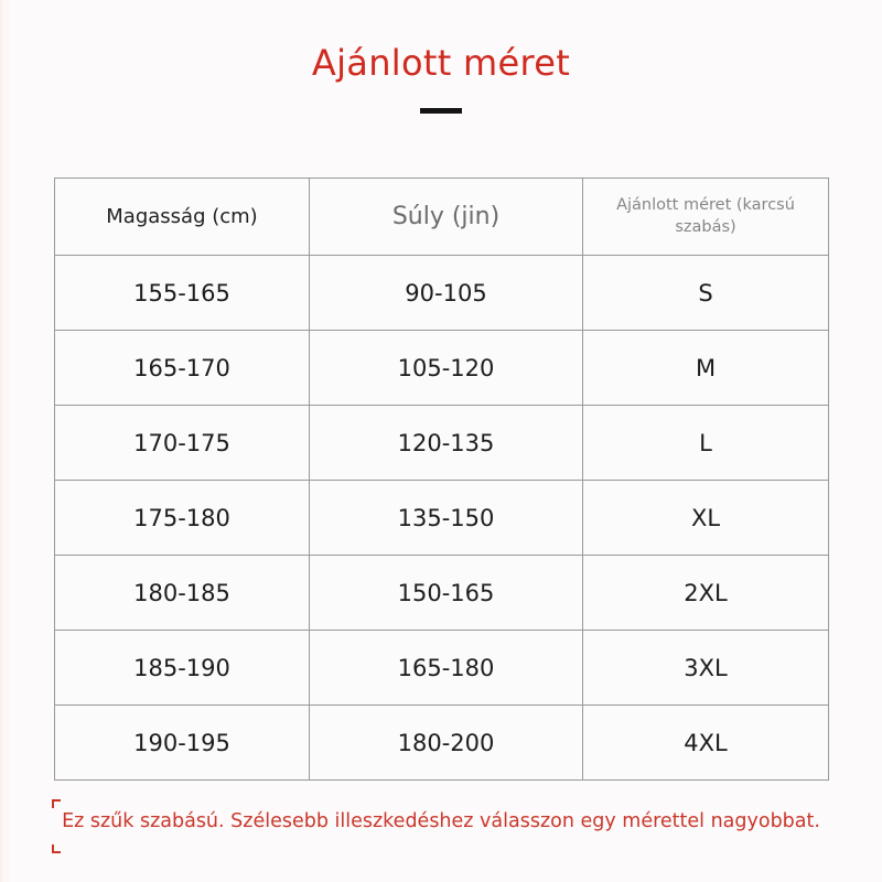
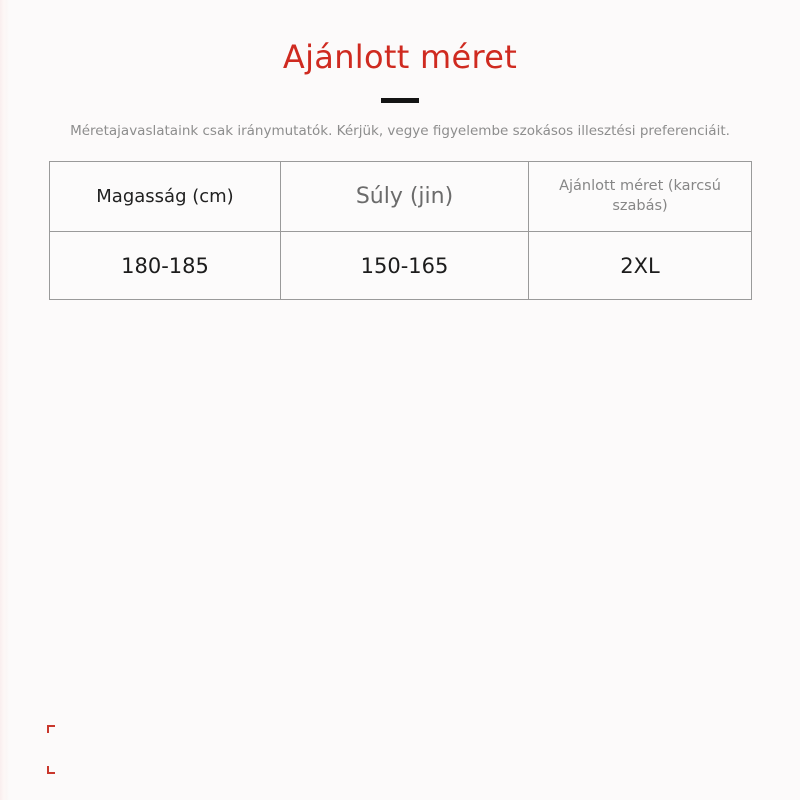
  Ajánlott méret
+ Méretajavaslataink csak iránymutatók. Kérjük, vegye figyelembe szokásos illesztési preferenciáit.
  Magasság (cm)	Súly (jin)	Ajánlott méret (karcsú szabás)
- 155-165	90-105	S
- 165-170	105-120	M
- 170-175	120-135	L
- 175-180	135-150	XL
  180-185	150-165	2XL
- 185-190	165-180	3XL
- 190-195	180-200	4XL
- Ez szűk szabású. Szélesebb illeszkedéshez válasszon egy mérettel nagyobbat.
